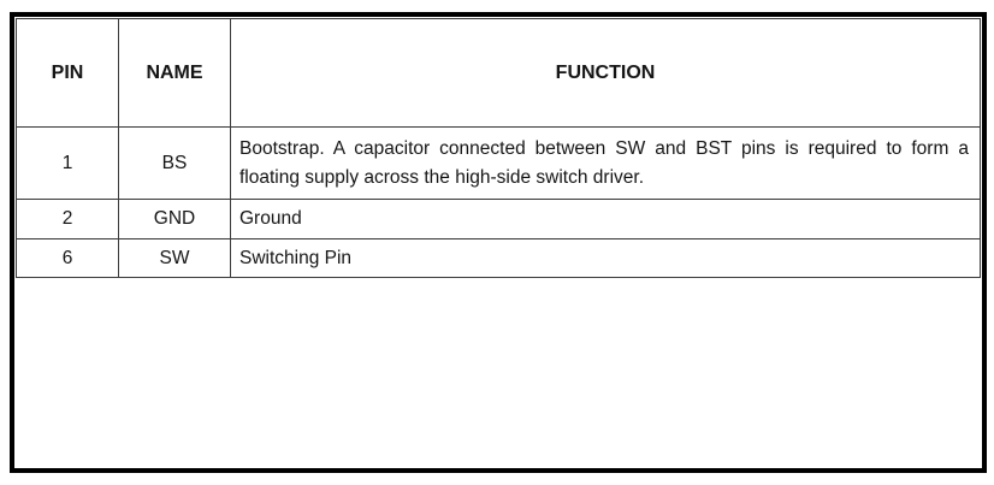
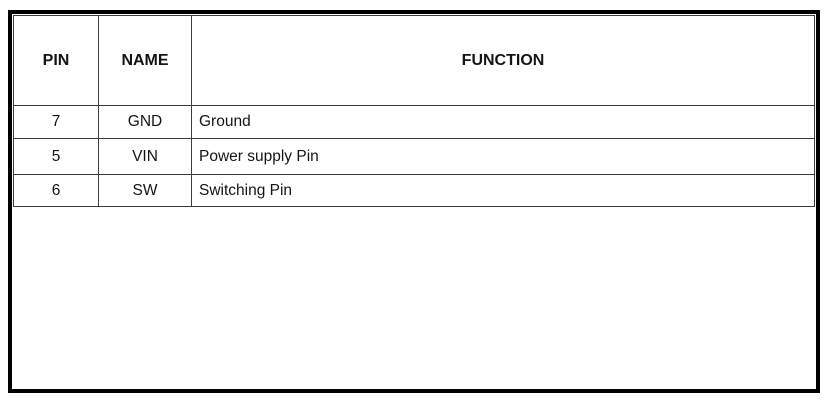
  PIN	NAME	FUNCTION
- 1	BS	Bootstrap. A capacitor connected between SW and BST pins is required to form a floating supply across the high-side switch driver.
- 2	GND	Ground
+ 7	GND	Ground
+ 5	VIN	Power supply Pin
  6	SW	Switching Pin
